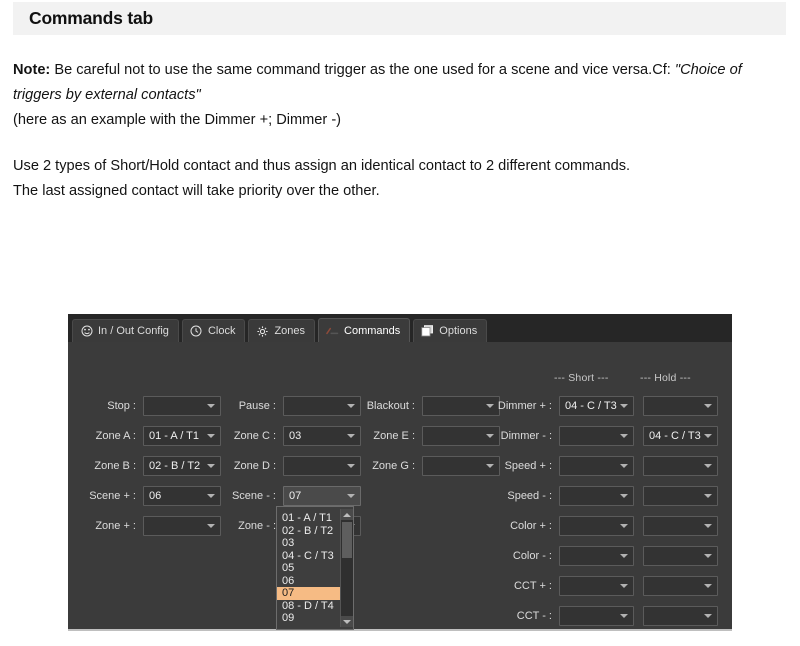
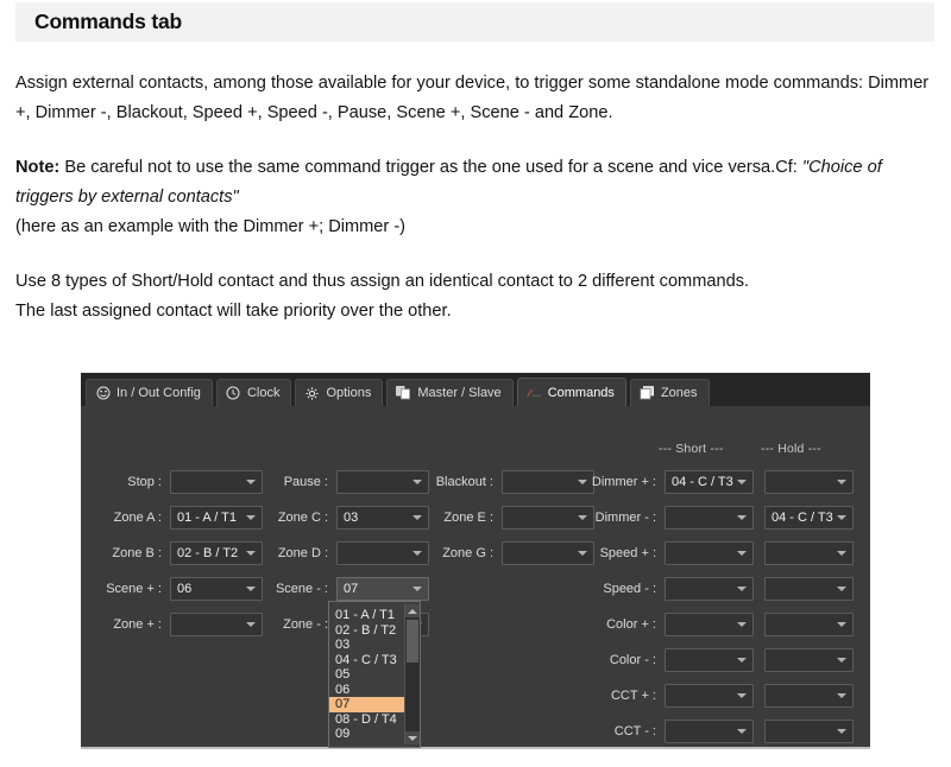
  Commands tab
+ Assign external contacts, among those available for your device, to trigger some standalone mode commands: Dimmer +, Dimmer -, Blackout, Speed +, Speed -, Pause, Scene +, Scene - and Zone.
  Note: Be careful not to use the same command trigger as the one used for a scene and vice versa.Cf: "Choice of triggers by external contacts"
  (here as an example with the Dimmer +; Dimmer -)
- Use 2 types of Short/Hold contact and thus assign an identical contact to 2 different commands.
+ Use 8 types of Short/Hold contact and thus assign an identical contact to 2 different commands.
  The last assigned contact will take priority over the other.
  In / Out Config
  Clock
- Zones
+ Options
+ Master / Slave
  Commands
- Options
+ Zones
  --- Short ---
  --- Hold ---
  Stop :
  Zone A :
  01 - A / T1
  Zone B :
  02 - B / T2
  Scene + :
  06
  Zone + :
  Pause :
  Zone C :
  03
  Zone D :
  Scene - :
  07
  Zone - :
  Blackout :
  Zone E :
  Zone G :
  Dimmer + :
  04 - C / T3
  Dimmer - :
  04 - C / T3
  Speed + :
  Speed - :
  Color + :
  Color - :
  CCT + :
  CCT - :
  01 - A / T1
  02 - B / T2
  03
  04 - C / T3
  05
  06
  07
  08 - D / T4
  09
